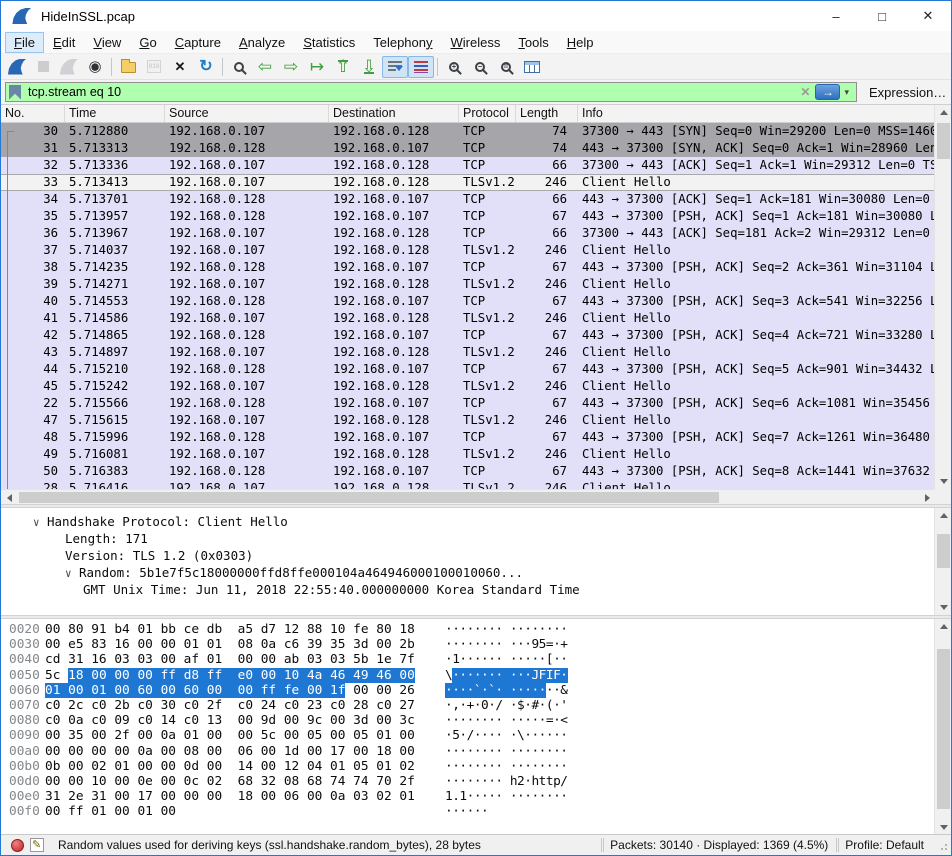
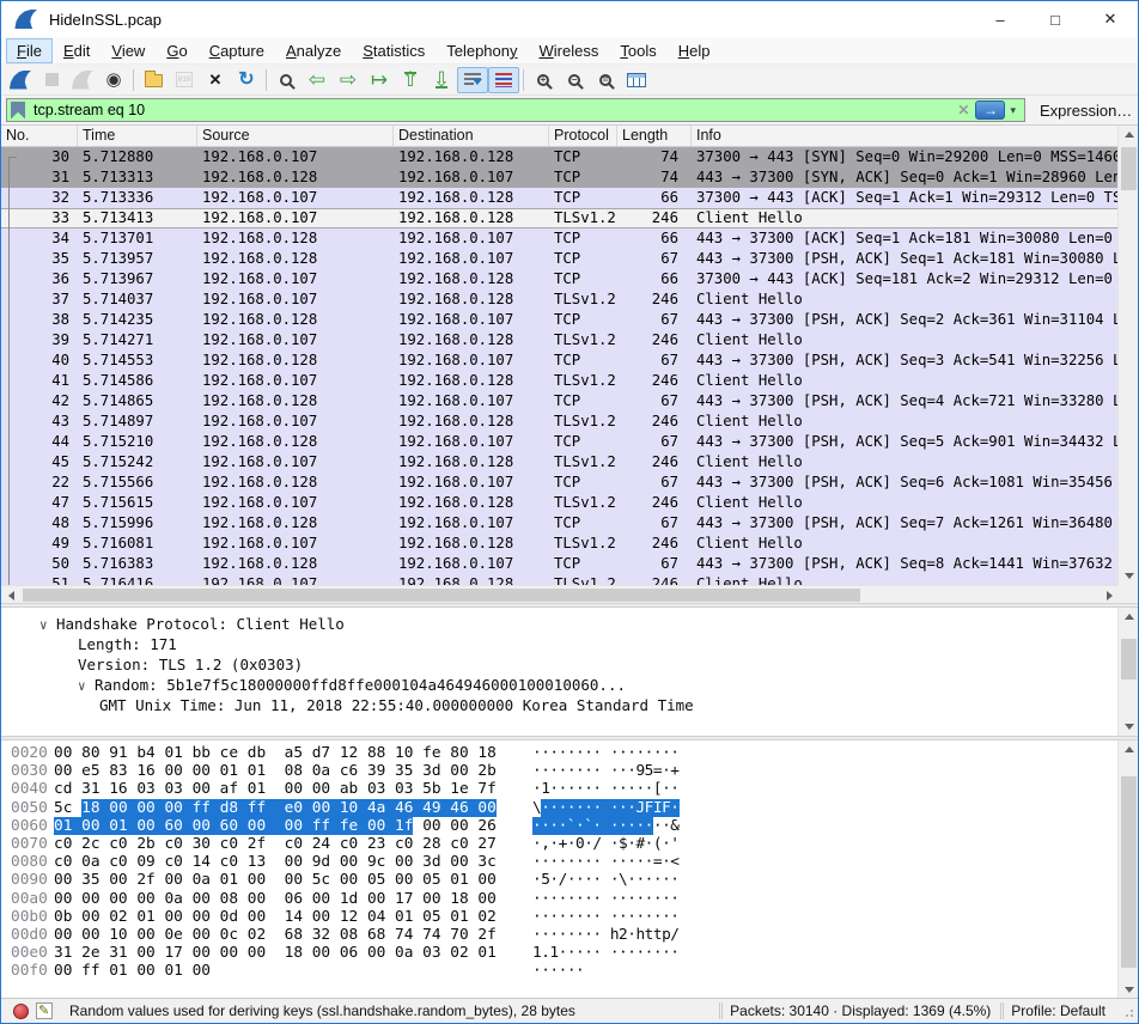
  HideInSSL.pcap
  –
  □
  ✕
  File
  Edit
  View
  Go
  Capture
  Analyze
  Statistics
  Telephony
  Wireless
  Tools
  Help
  ◉
  ✕
  ↻
  ⇦
  ⇨
  ↦
  ⇧
  ⇩
  +
  −
  =
  tcp.stream eq 10
  ✕
  →
  ▾
  Expression…
  No.
  Time
  Source
  Destination
  Protocol
  Length
  Info
  30
  5.712880
  192.168.0.107
  192.168.0.128
  TCP
  74
  37300 → 443 [SYN] Seq=0 Win=29200 Len=0 MSS=146
  31
  5.713313
  192.168.0.128
  192.168.0.107
  TCP
  74
  443 → 37300 [SYN, ACK] Seq=0 Ack=1 Win=28960 Le
  32
  5.713336
  192.168.0.107
  192.168.0.128
  TCP
  66
  37300 → 443 [ACK] Seq=1 Ack=1 Win=29312 Len=0 T
  33
  5.713413
  192.168.0.107
  192.168.0.128
  TLSv1.2
  246
  Client Hello
  34
  5.713701
  192.168.0.128
  192.168.0.107
  TCP
  66
  443 → 37300 [ACK] Seq=1 Ack=181 Win=30080 Len=0
  35
  5.713957
  192.168.0.128
  192.168.0.107
  TCP
  67
  443 → 37300 [PSH, ACK] Seq=1 Ack=181 Win=30080
  36
  5.713967
  192.168.0.107
  192.168.0.128
  TCP
  66
  37300 → 443 [ACK] Seq=181 Ack=2 Win=29312 Len=0
  37
  5.714037
  192.168.0.107
  192.168.0.128
  TLSv1.2
  246
  Client Hello
  38
  5.714235
  192.168.0.128
  192.168.0.107
  TCP
  67
  443 → 37300 [PSH, ACK] Seq=2 Ack=361 Win=31104
  39
  5.714271
  192.168.0.107
  192.168.0.128
  TLSv1.2
  246
  Client Hello
  40
  5.714553
  192.168.0.128
  192.168.0.107
  TCP
  67
  443 → 37300 [PSH, ACK] Seq=3 Ack=541 Win=32256
  41
  5.714586
  192.168.0.107
  192.168.0.128
  TLSv1.2
  246
  Client Hello
  42
  5.714865
  192.168.0.128
  192.168.0.107
  TCP
  67
  443 → 37300 [PSH, ACK] Seq=4 Ack=721 Win=33280
  43
  5.714897
  192.168.0.107
  192.168.0.128
  TLSv1.2
  246
  Client Hello
  44
  5.715210
  192.168.0.128
  192.168.0.107
  TCP
  67
  443 → 37300 [PSH, ACK] Seq=5 Ack=901 Win=34432
  45
  5.715242
  192.168.0.107
  192.168.0.128
  TLSv1.2
  246
  Client Hello
  22
  5.715566
  192.168.0.128
  192.168.0.107
  TCP
  67
  443 → 37300 [PSH, ACK] Seq=6 Ack=1081 Win=35456
  47
  5.715615
  192.168.0.107
  192.168.0.128
  TLSv1.2
  246
  Client Hello
  48
  5.715996
  192.168.0.128
  192.168.0.107
  TCP
  67
  443 → 37300 [PSH, ACK] Seq=7 Ack=1261 Win=36480
  49
  5.716081
  192.168.0.107
  192.168.0.128
  TLSv1.2
  246
  Client Hello
  50
  5.716383
  192.168.0.128
  192.168.0.107
  TCP
  67
  443 → 37300 [PSH, ACK] Seq=8 Ack=1441 Win=37632
- 28
+ 51
  5.716416
  192.168.0.107
  192.168.0.128
  TLSv1.2
  246
  Client Hello
  ∨ Handshake Protocol: Client Hello
  Length: 171
  Version: TLS 1.2 (0x0303)
  ∨ Random: 5b1e7f5c18000000ffd8ffe000104a464946000100010060...
  GMT Unix Time: Jun 11, 2018 22:55:40.000000000 Korea Standard Time
  0020
  00 80 91 b4 01 bb ce db a5 d7 12 88 10 fe 80 18
  ········ ········
  0030
  00 e5 83 16 00 00 01 01 08 0a c6 39 35 3d 00 2b
  ········ ···95=·+
  0040
  cd 31 16 03 03 00 af 01 00 00 ab 03 03 5b 1e 7f
  ·1······ ·····[··
  0050
  5c 18 00 00 00 ff d8 ff e0 00 10 4a 46 49 46 00
  \······· ···JFIF·
  0060
  01 00 01 00 60 00 60 00 00 ff fe 00 1f 00 00 26
  ····`·`· ·······&
  0070
  c0 2c c0 2b c0 30 c0 2f c0 24 c0 23 c0 28 c0 27
  ·,·+·0·/ ·$·#·(·'
  0080
  c0 0a c0 09 c0 14 c0 13 00 9d 00 9c 00 3d 00 3c
  ········ ·····=·<
  0090
  00 35 00 2f 00 0a 01 00 00 5c 00 05 00 05 01 00
  ·5·/···· ·\······
  00a0
  00 00 00 00 0a 00 08 00 06 00 1d 00 17 00 18 00
  ········ ········
  00b0
  0b 00 02 01 00 00 0d 00 14 00 12 04 01 05 01 02
  ········ ········
  00d0
  00 00 10 00 0e 00 0c 02 68 32 08 68 74 74 70 2f
  ········ h2·http/
  00e0
  31 2e 31 00 17 00 00 00 18 00 06 00 0a 03 02 01
  1.1····· ········
  00f0
  00 ff 01 00 01 00
  ······
  Random values used for deriving keys (ssl.handshake.random_bytes), 28 bytes
  Packets: 30140 · Displayed: 1369 (4.5%)
  Profile: Default
